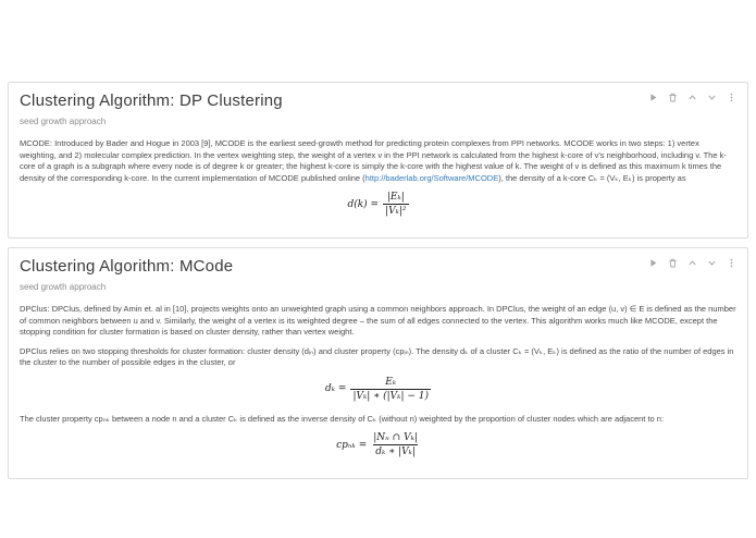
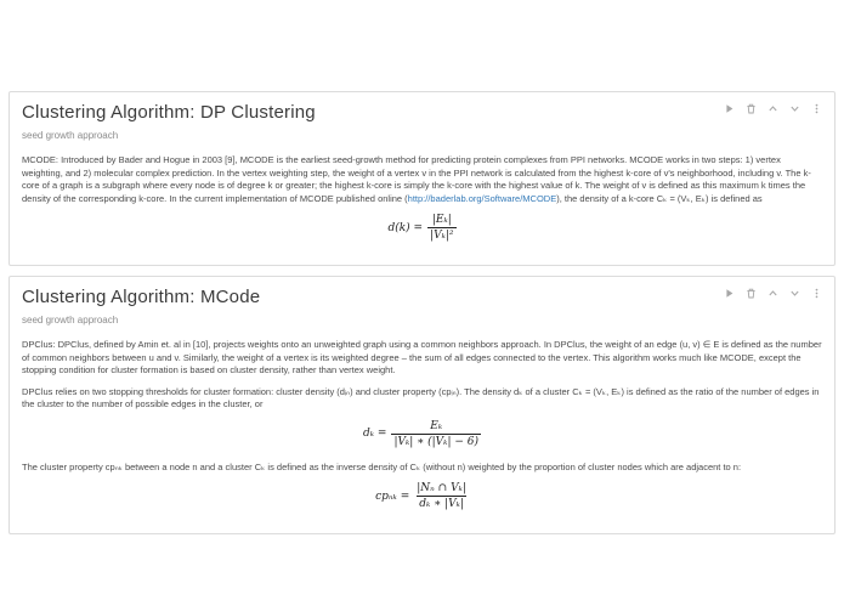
  Clustering Algorithm: DP Clustering
  seed growth approach
- MCODE: Introduced by Bader and Hogue in 2003 [9], MCODE is the earliest seed-growth method for predicting protein complexes from PPI networks. MCODE works in two steps: 1) vertex weighting, and 2) molecular complex prediction. In the vertex weighting step, the weight of a vertex v in the PPI network is calculated from the highest k-core of v's neighborhood, including v. The k-core of a graph is a subgraph where every node is of degree k or greater; the highest k-core is simply the k-core with the highest value of k. The weight of v is defined as this maximum k times the density of the corresponding k-core. In the current implementation of MCODE published online (http://baderlab.org/Software/MCODE), the density of a k-core Cₖ = (Vₖ, Eₖ) is property as
+ MCODE: Introduced by Bader and Hogue in 2003 [9], MCODE is the earliest seed-growth method for predicting protein complexes from PPI networks. MCODE works in two steps: 1) vertex weighting, and 2) molecular complex prediction. In the vertex weighting step, the weight of a vertex v in the PPI network is calculated from the highest k-core of v's neighborhood, including v. The k-core of a graph is a subgraph where every node is of degree k or greater; the highest k-core is simply the k-core with the highest value of k. The weight of v is defined as this maximum k times the density of the corresponding k-core. In the current implementation of MCODE published online (http://baderlab.org/Software/MCODE), the density of a k-core Cₖ = (Vₖ, Eₖ) is defined as
  d(k) =
  |Eₖ|
  |Vₖ|²
  Clustering Algorithm: MCode
  seed growth approach
  DPClus: DPClus, defined by Amin et. al in [10], projects weights onto an unweighted graph using a common neighbors approach. In DPClus, the weight of an edge (u, v) ∈ E is defined as the number of common neighbors between u and v. Similarly, the weight of a vertex is its weighted degree – the sum of all edges connected to the vertex. This algorithm works much like MCODE, except the stopping condition for cluster formation is based on cluster density, rather than vertex weight.
  DPClus relies on two stopping thresholds for cluster formation: cluster density (dᵢₙ) and cluster property (cpᵢₙ). The density dₖ of a cluster Cₖ = (Vₖ, Eₖ) is defined as the ratio of the number of edges in the cluster to the number of possible edges in the cluster, or
  dₖ =
  Eₖ
- |Vₖ| ∗ (|Vₖ| − 1)
+ |Vₖ| ∗ (|Vₖ| − 6)
  The cluster property cpₙₖ between a node n and a cluster Cₖ is defined as the inverse density of Cₖ (without n) weighted by the proportion of cluster nodes which are adjacent to n:
  cpₙₖ =
  |Nₙ ∩ Vₖ|
  dₖ ∗ |Vₖ|
